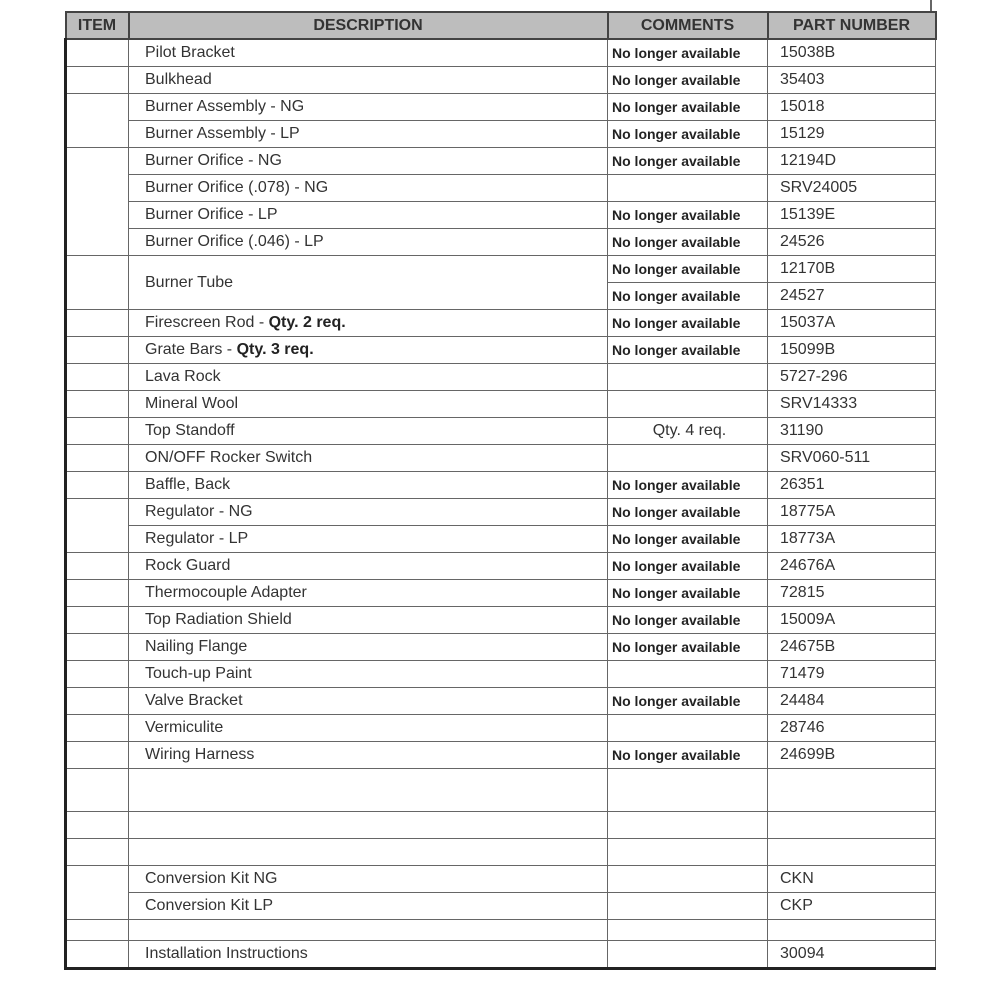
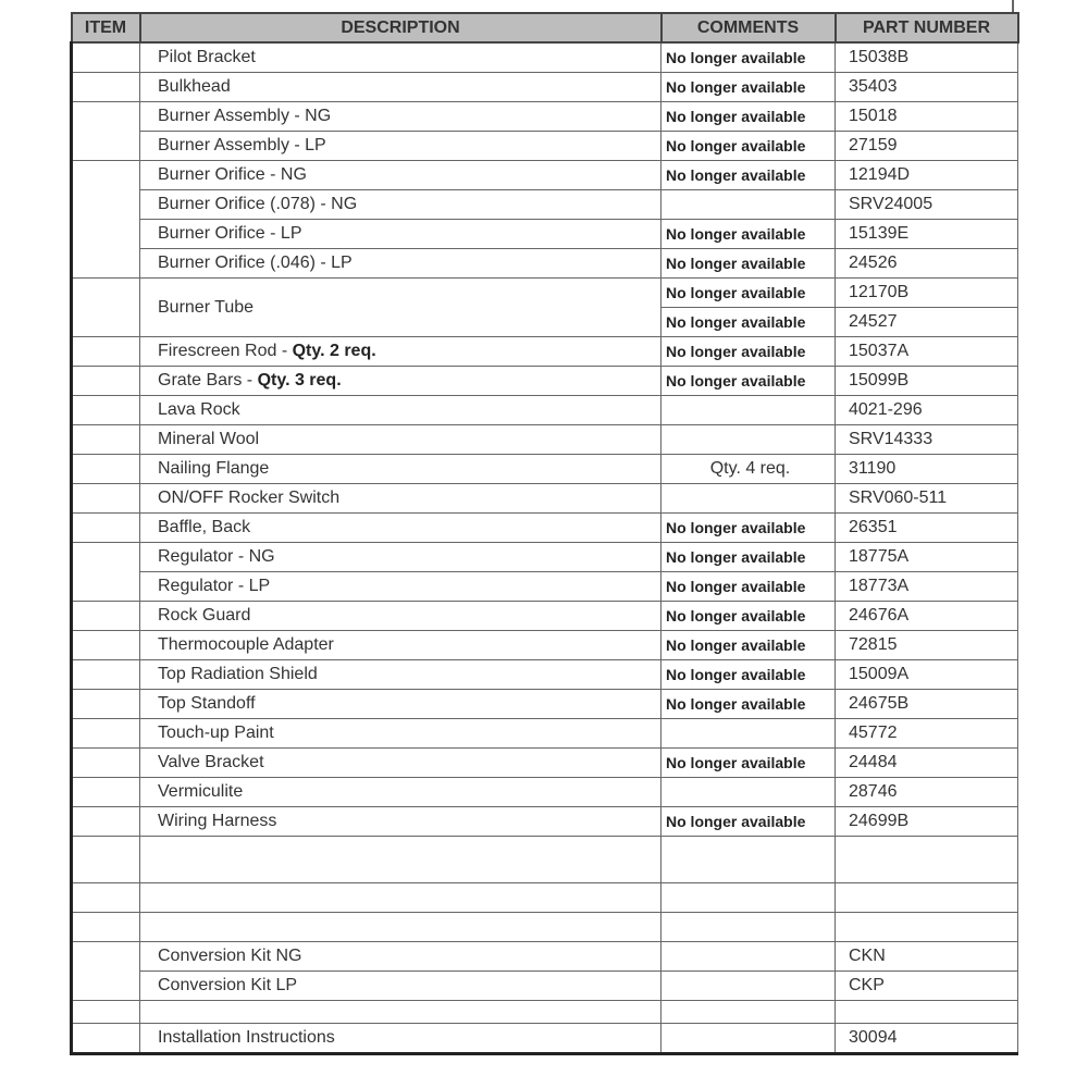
  ITEM	DESCRIPTION	COMMENTS	PART NUMBER
  	Pilot Bracket	No longer available	15038B
  	Bulkhead	No longer available	35403
  	Burner Assembly - NG	No longer available	15018
- Burner Assembly - LP	No longer available	15129
+ Burner Assembly - LP	No longer available	27159
  	Burner Orifice - NG	No longer available	12194D
  Burner Orifice (.078) - NG		SRV24005
  Burner Orifice - LP	No longer available	15139E
  Burner Orifice (.046) - LP	No longer available	24526
  	Burner Tube	No longer available	12170B
  No longer available	24527
  	Firescreen Rod - Qty. 2 req.	No longer available	15037A
  	Grate Bars - Qty. 3 req.	No longer available	15099B
- 	Lava Rock		5727-296
+ 	Lava Rock		4021-296
  	Mineral Wool		SRV14333
- 	Top Standoff	Qty. 4 req.	31190
+ 	Nailing Flange	Qty. 4 req.	31190
  	ON/OFF Rocker Switch		SRV060-511
  	Baffle, Back	No longer available	26351
  	Regulator - NG	No longer available	18775A
  Regulator - LP	No longer available	18773A
  	Rock Guard	No longer available	24676A
  	Thermocouple Adapter	No longer available	72815
  	Top Radiation Shield	No longer available	15009A
- 	Nailing Flange	No longer available	24675B
+ 	Top Standoff	No longer available	24675B
- 	Touch-up Paint		71479
+ 	Touch-up Paint		45772
  	Valve Bracket	No longer available	24484
  	Vermiculite		28746
  	Wiring Harness	No longer available	24699B
  	Conversion Kit NG		CKN
  Conversion Kit LP		CKP
  	Installation Instructions		30094
